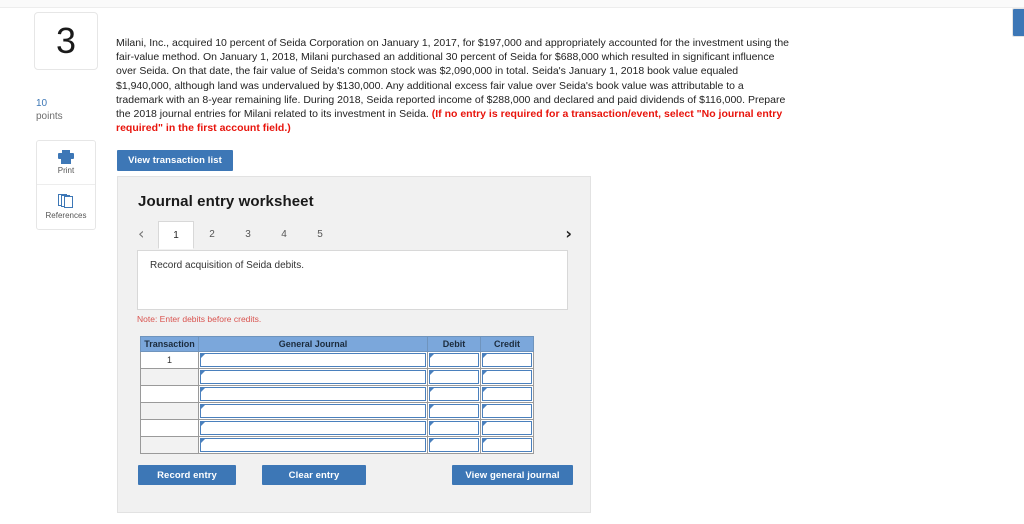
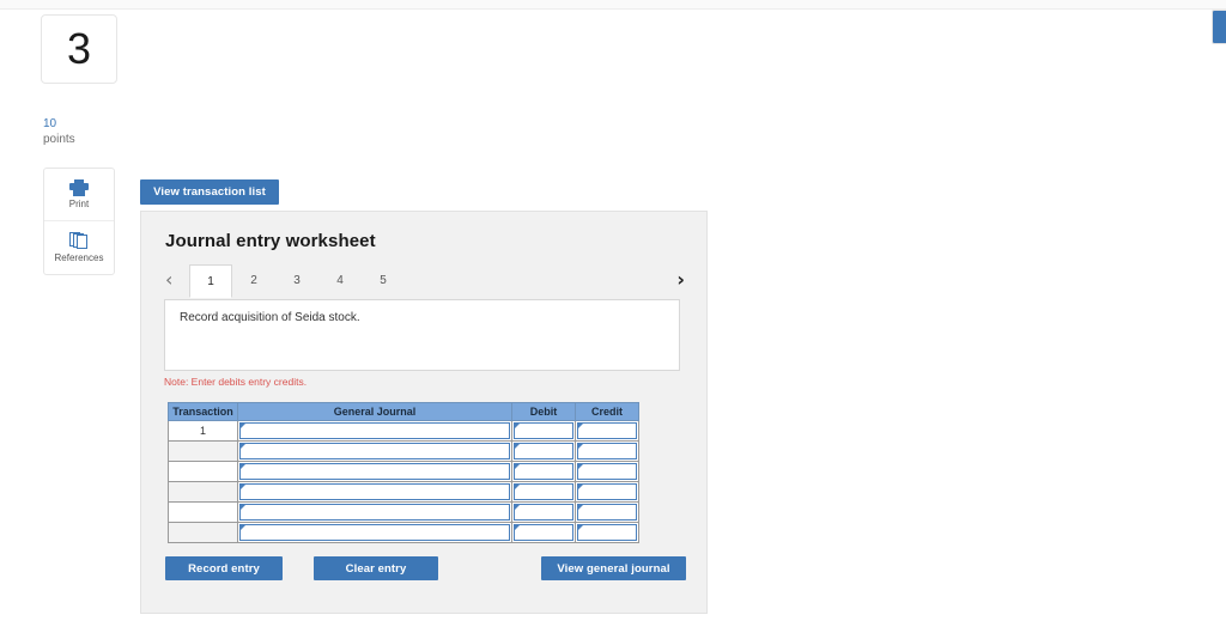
  3
  10
  points
  Print
  References
- Milani, Inc., acquired 10 percent of Seida Corporation on January 1, 2017, for $197,000 and appropriately accounted for the investment using the fair-value method. On January 1, 2018, Milani purchased an additional 30 percent of Seida for $688,000 which resulted in significant influence over Seida. On that date, the fair value of Seida's common stock was $2,090,000 in total. Seida's January 1, 2018 book value equaled $1,940,000, although land was undervalued by $130,000. Any additional excess fair value over Seida's book value was attributable to a trademark with an 8-year remaining life. During 2018, Seida reported income of $288,000 and declared and paid dividends of $116,000. Prepare the 2018 journal entries for Milani related to its investment in Seida. (If no entry is required for a transaction/event, select "No journal entry required" in the first account field.)
  View transaction list
  Journal entry worksheet
  ‹
  1 2 3 4 5
  ›
- Record acquisition of Seida debits.
+ Record acquisition of Seida stock.
- Note: Enter debits before credits.
+ Note: Enter debits entry credits.
  Transaction	General Journal	Debit	Credit
  1
  Record entry
  Clear entry
  View general journal
